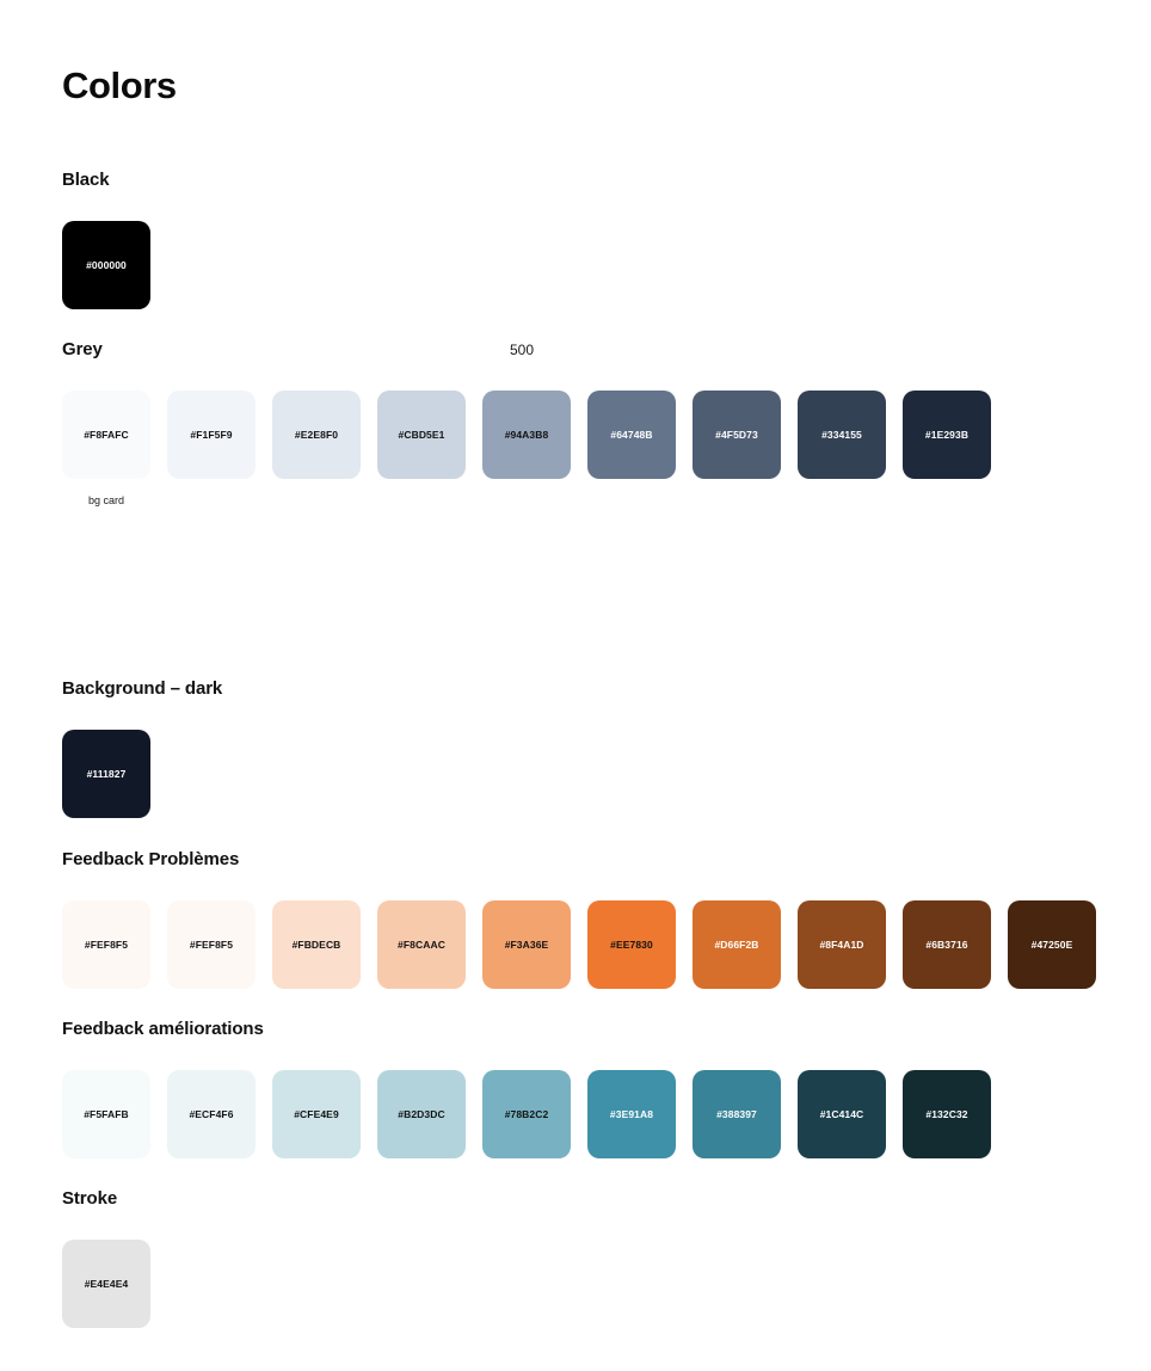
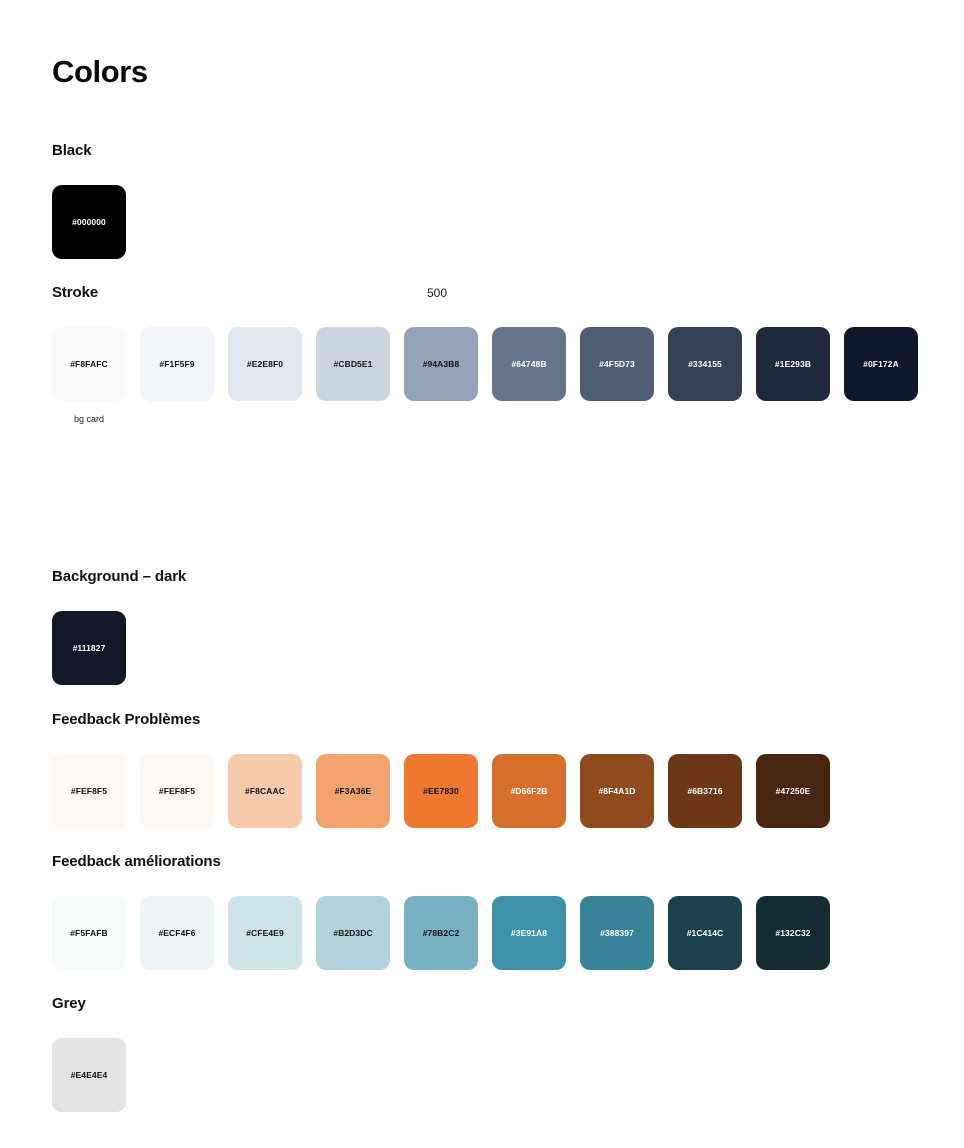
  Colors
  Black
  #000000
- Grey
+ Stroke
  #F8FAFC
  bg card
  #F1F5F9
  #E2E8F0
  #CBD5E1
  #94A3B8
  #64748B
  #4F5D73
  #334155
  #1E293B
+ #0F172A
  500
  Background – dark
  #111827
  Feedback Problèmes
  #FEF8F5
  #FEF8F5
- #FBDECB
  #F8CAAC
  #F3A36E
  #EE7830
  #D66F2B
  #8F4A1D
  #6B3716
  #47250E
  Feedback améliorations
  #F5FAFB
  #ECF4F6
  #CFE4E9
  #B2D3DC
  #78B2C2
  #3E91A8
  #388397
  #1C414C
  #132C32
- Stroke
+ Grey
  #E4E4E4
